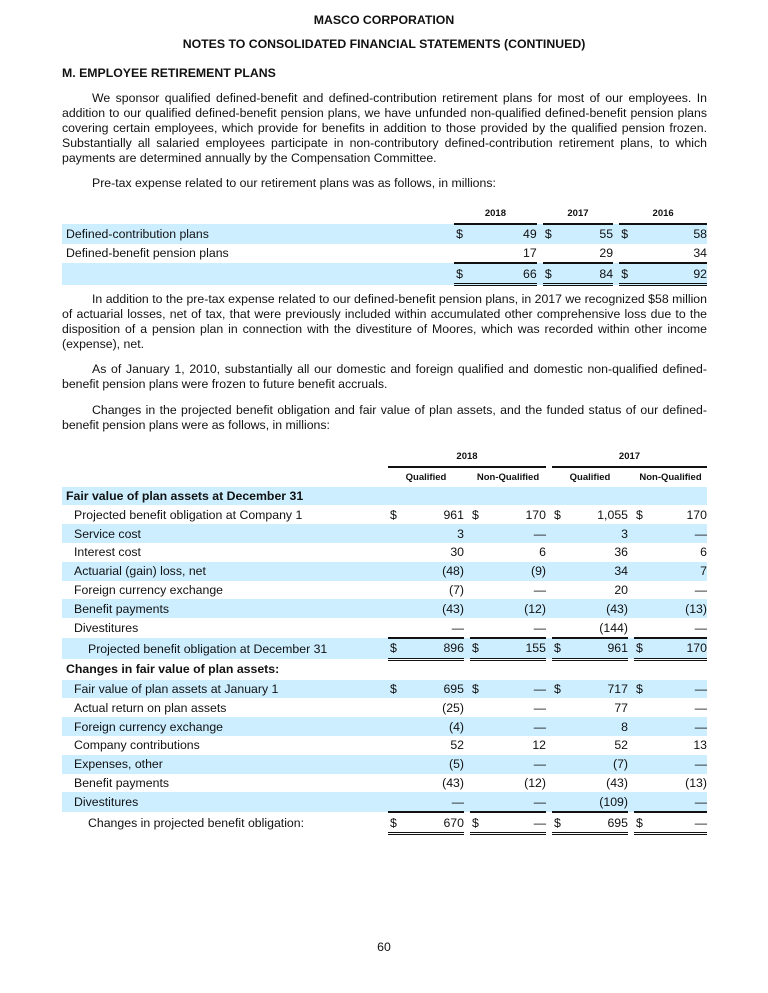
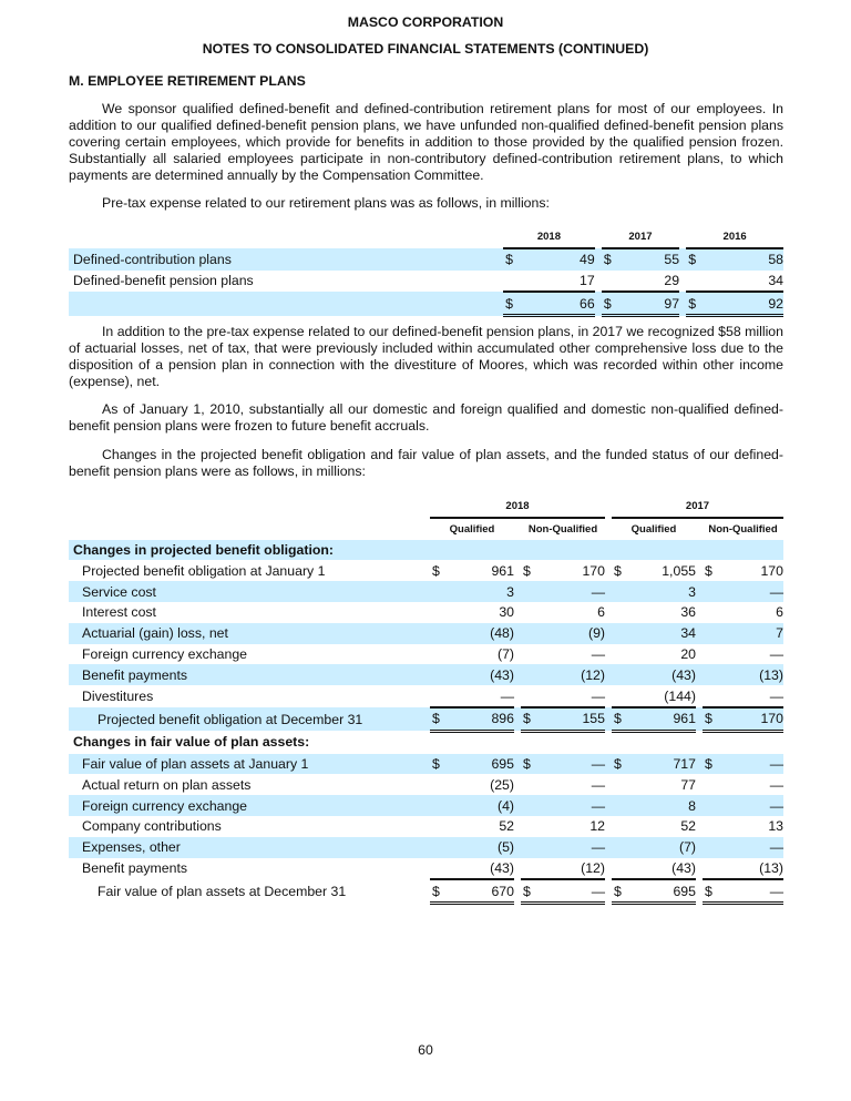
  MASCO CORPORATION
  NOTES TO CONSOLIDATED FINANCIAL STATEMENTS (CONTINUED)
  M. EMPLOYEE RETIREMENT PLANS
  We sponsor qualified defined-benefit and defined-contribution retirement plans for most of our employees. In addition to our qualified defined-benefit pension plans, we have unfunded non-qualified defined-benefit pension plans covering certain employees, which provide for benefits in addition to those provided by the qualified pension frozen. Substantially all salaried employees participate in non-contributory defined-contribution retirement plans, to which payments are determined annually by the Compensation Committee.
  Pre-tax expense related to our retirement plans was as follows, in millions:
  	2018		2017		2016
  Defined-contribution plans	$	49		$	55		$	58
  Defined-benefit pension plans		17			29			34
- 	$	66		$	84		$	92
+ 	$	66		$	97		$	92
  In addition to the pre-tax expense related to our defined-benefit pension plans, in 2017 we recognized $58 million of actuarial losses, net of tax, that were previously included within accumulated other comprehensive loss due to the disposition of a pension plan in connection with the divestiture of Moores, which was recorded within other income (expense), net.
  As of January 1, 2010, substantially all our domestic and foreign qualified and domestic non-qualified defined-benefit pension plans were frozen to future benefit accruals.
  Changes in the projected benefit obligation and fair value of plan assets, and the funded status of our defined-benefit pension plans were as follows, in millions:
  	2018		2017
  	Qualified		Non-Qualified		Qualified		Non-Qualified
- Fair value of plan assets at December 31
+ Changes in projected benefit obligation:
- Projected benefit obligation at Company 1	$	961		$	170		$	1,055		$	170
+ Projected benefit obligation at January 1	$	961		$	170		$	1,055		$	170
  Service cost		3			—			3			—
  Interest cost		30			6			36			6
  Actuarial (gain) loss, net		(48)			(9)			34			7
  Foreign currency exchange		(7)			—			20			—
  Benefit payments		(43)			(12)			(43)			(13)
  Divestitures		—			—			(144)			—
  Projected benefit obligation at December 31	$	896		$	155		$	961		$	170
  Changes in fair value of plan assets:
  Fair value of plan assets at January 1	$	695		$	—		$	717		$	—
  Actual return on plan assets		(25)			—			77			—
  Foreign currency exchange		(4)			—			8			—
  Company contributions		52			12			52			13
  Expenses, other		(5)			—			(7)			—
  Benefit payments		(43)			(12)			(43)			(13)
- Divestitures		—			—			(109)			—
- Changes in projected benefit obligation:	$	670		$	—		$	695		$	—
+ Fair value of plan assets at December 31	$	670		$	—		$	695		$	—
  60
